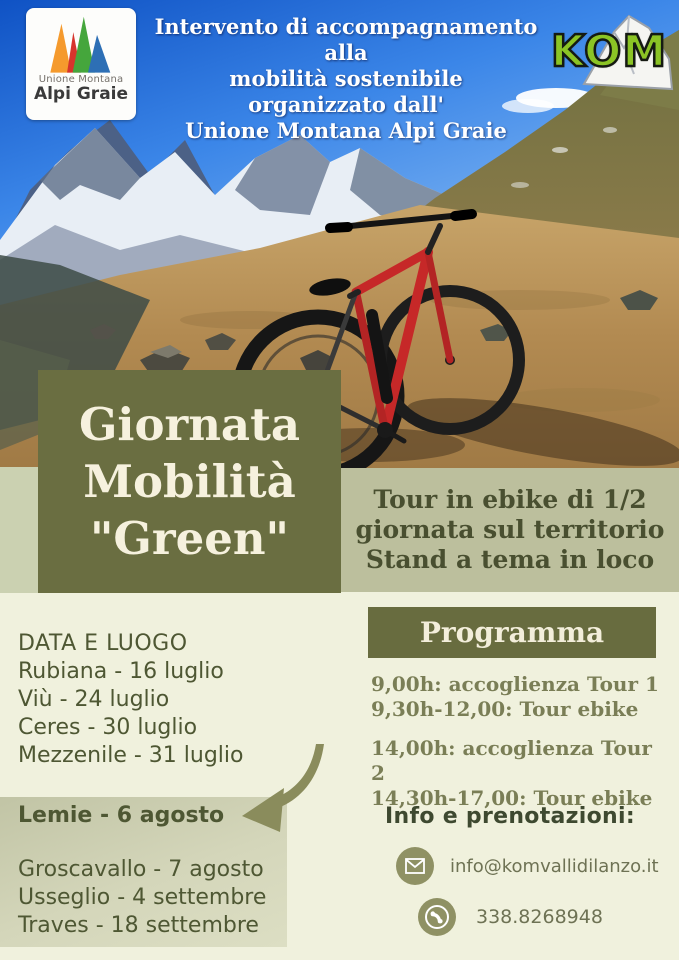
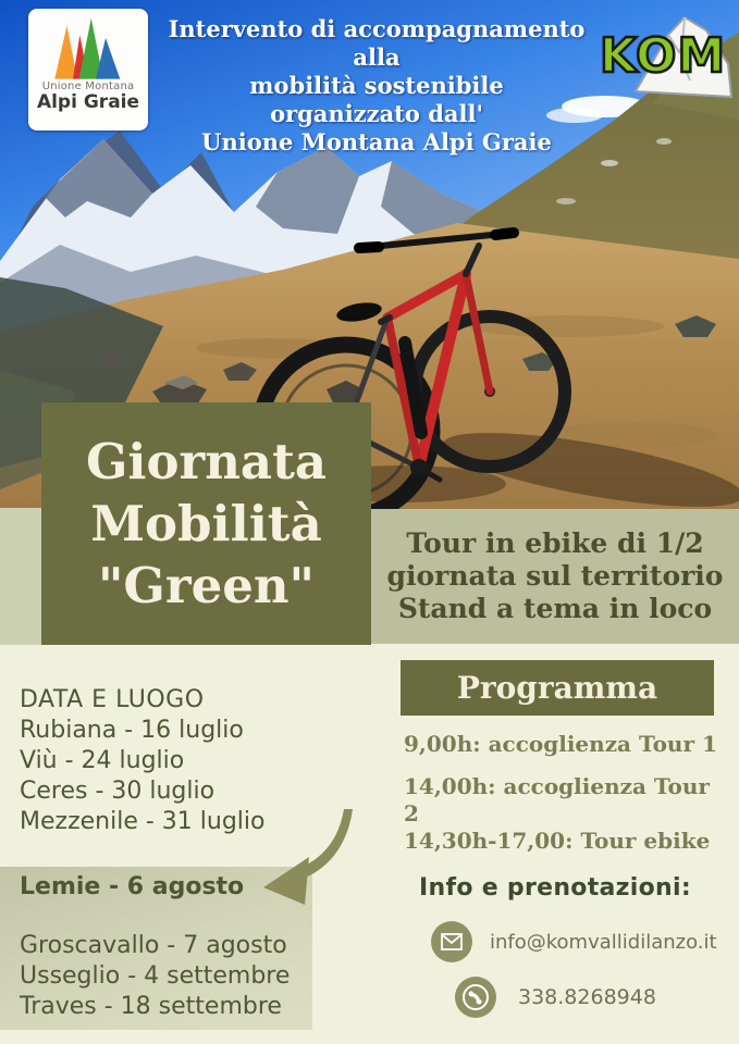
  Unione Montana
  Alpi Graie
  Intervento di accompagnamento alla
  mobilità sostenibile
  organizzato dall'
  Unione Montana Alpi Graie
  KOM
  Giornata
  Mobilità
  "Green"
  Tour in ebike di 1/2
  giornata sul territorio
  Stand a tema in loco
  DATA E LUOGO
  Rubiana - 16 luglio
  Viù - 24 luglio
  Ceres - 30 luglio
  Mezzenile - 31 luglio
  Lemie - 6 agosto
  Groscavallo - 7 agosto
  Usseglio - 4 settembre
  Traves - 18 settembre
  Programma
  9,00h: accoglienza Tour 1
- 9,30h-12,00: Tour ebike
  14,00h: accoglienza Tour 2
  14,30h-17,00: Tour ebike
  Info e prenotazioni:
  info@komvallidilanzo.it
  338.8268948
